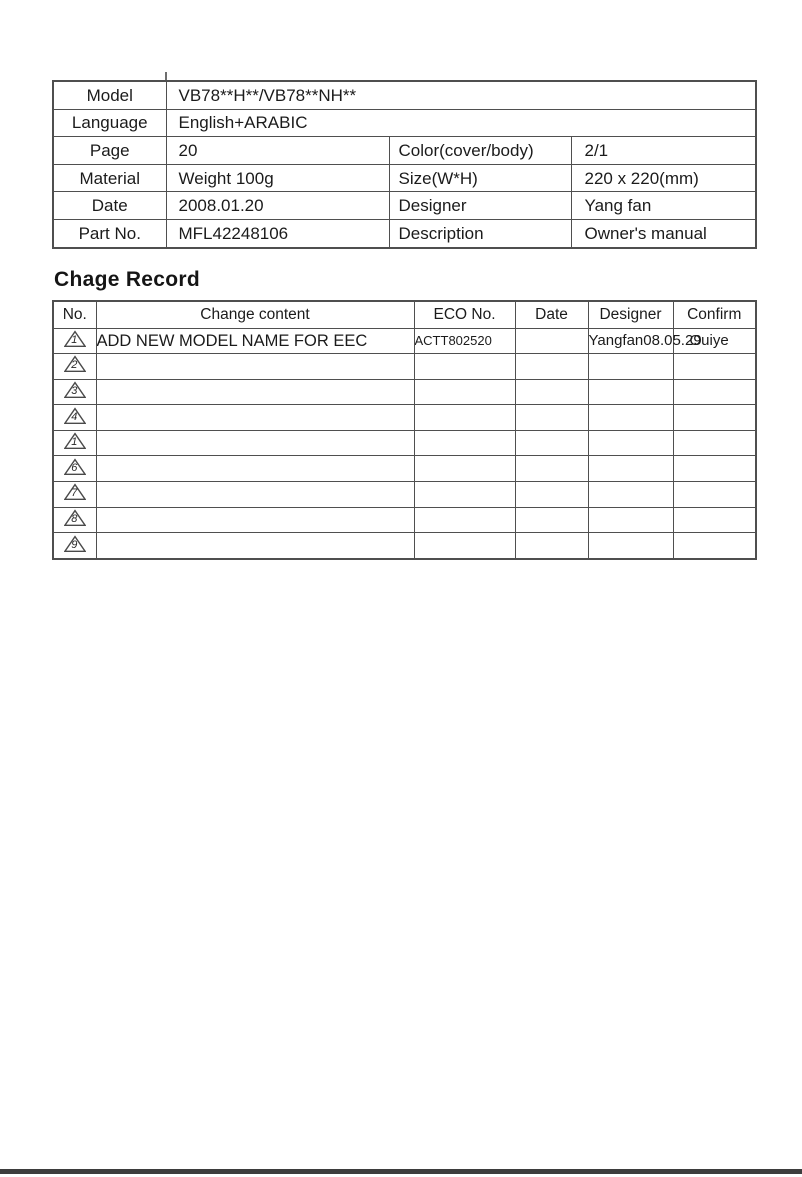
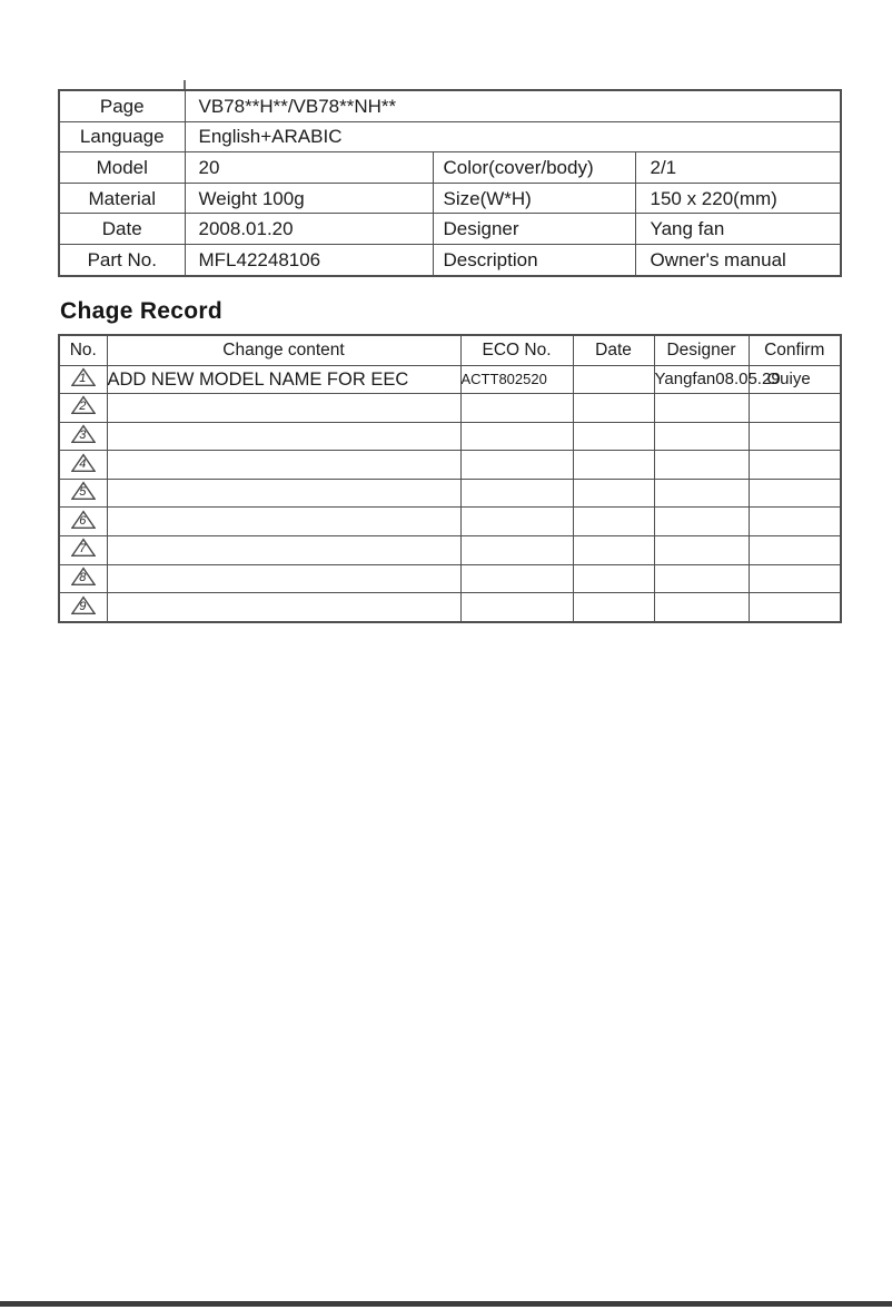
- Model	VB78**H**/VB78**NH**
+ Page	VB78**H**/VB78**NH**
  Language	English+ARABIC
- Page	20	Color(cover/body)	2/1
+ Model	20	Color(cover/body)	2/1
- Material	Weight 100g	Size(W*H)	220 x 220(mm)
+ Material	Weight 100g	Size(W*H)	150 x 220(mm)
  Date	2008.01.20	Designer	Yang fan
  Part No.	MFL42248106	Description	Owner's manual
  Chage Record
  No.	Change content	ECO No.	Date	Designer	Confirm
  1	ADD NEW MODEL NAME FOR EEC	ACTT802520		Yangfan08.0	Ouiye
  2
  3
  4
- 1
+ 5
  6
  7
  8
  9
